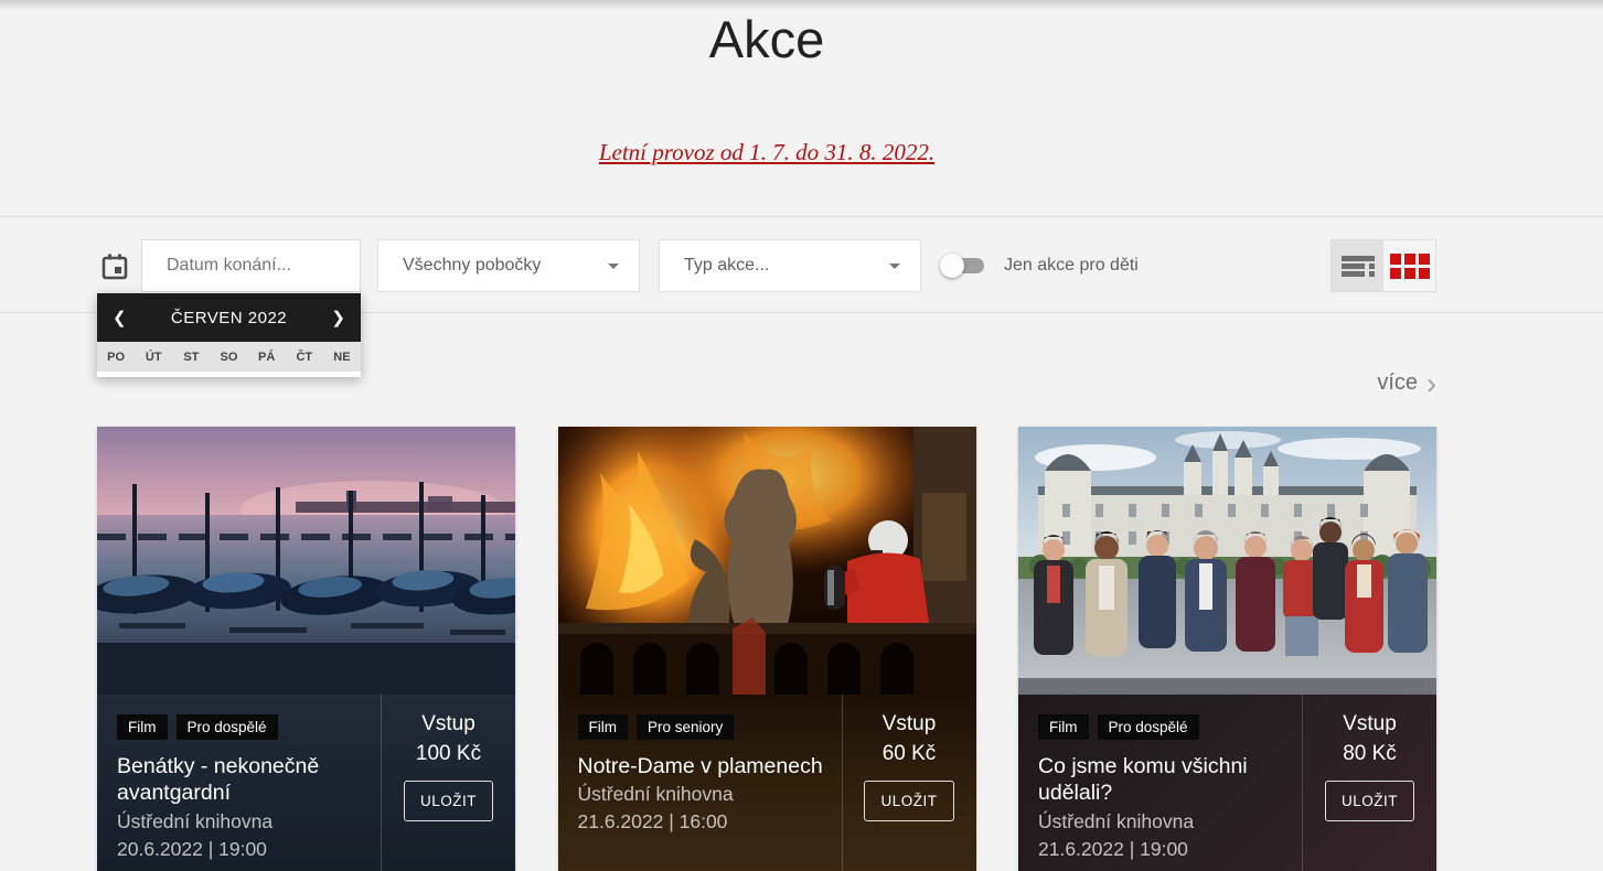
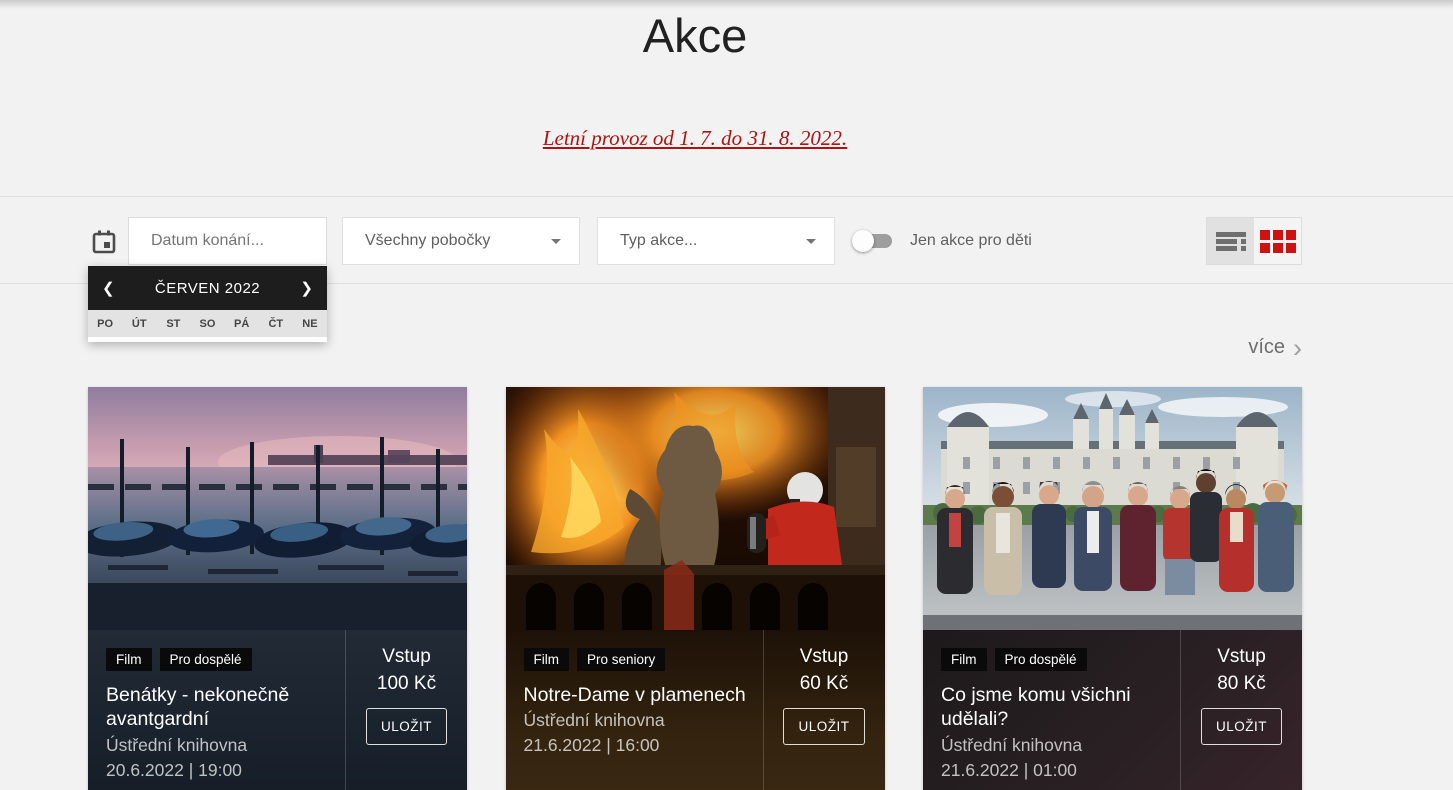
  Akce
  Letní provoz od 1. 7. do 31. 8. 2022.
  Datum konání...
  Všechny pobočky
  Typ akce...
  Jen akce pro děti
  ❮
  ČERVEN 2022
  ❯
  PO
  ÚT
  ST
  SO
  PÁ
  ČT
  NE
  více
  ›
  Film
  Pro dospělé
  Benátky - nekonečně avantgardní
  Ústřední knihovna
  20.6.2022 | 19:00
  Vstup
  100 Kč
  ULOŽIT
  Film
  Pro seniory
  Notre-Dame v plamenech
  Ústřední knihovna
  21.6.2022 | 16:00
  Vstup
  60 Kč
  ULOŽIT
  Film
  Pro dospělé
  Co jsme komu všichni udělali?
  Ústřední knihovna
- 21.6.2022 | 19:00
+ 21.6.2022 | 01:00
  Vstup
  80 Kč
  ULOŽIT
